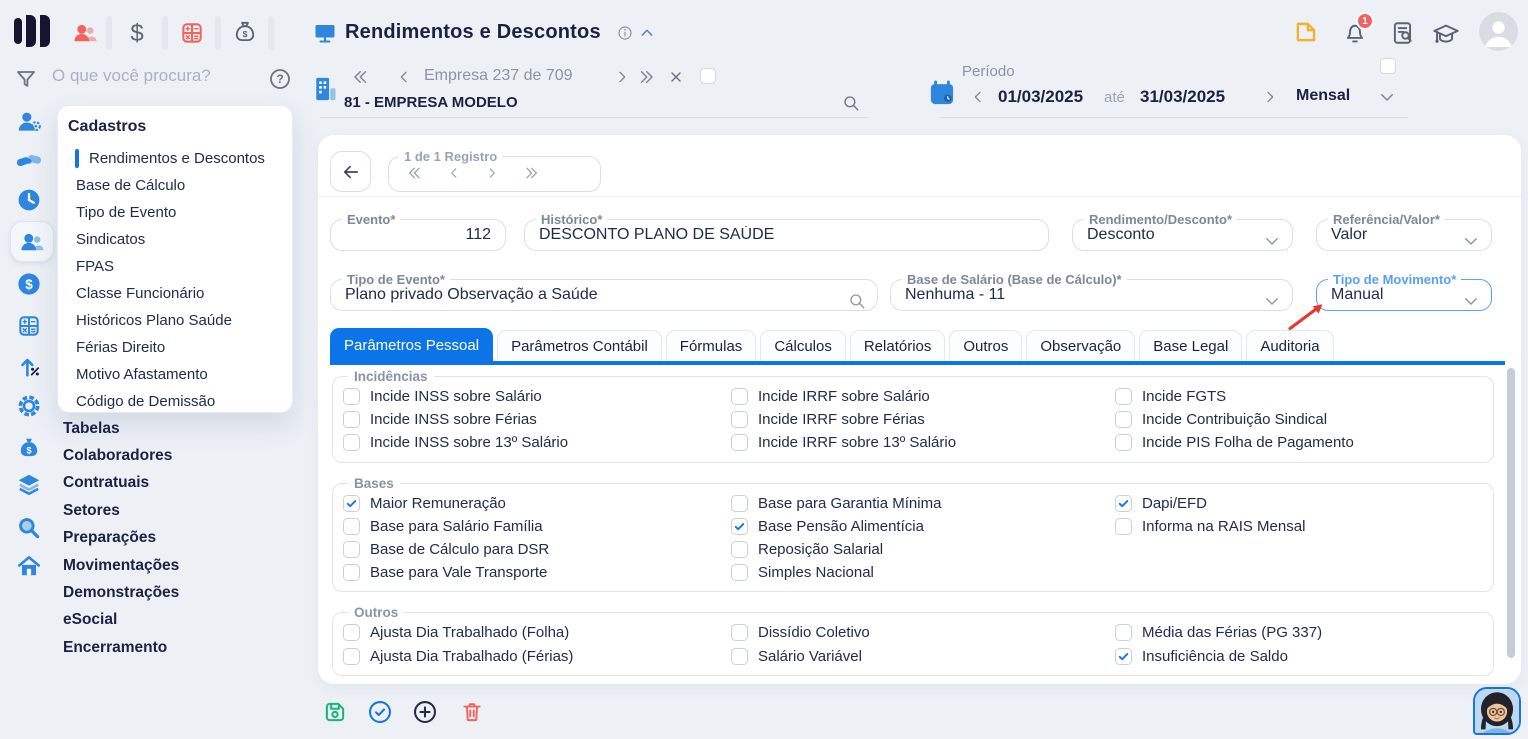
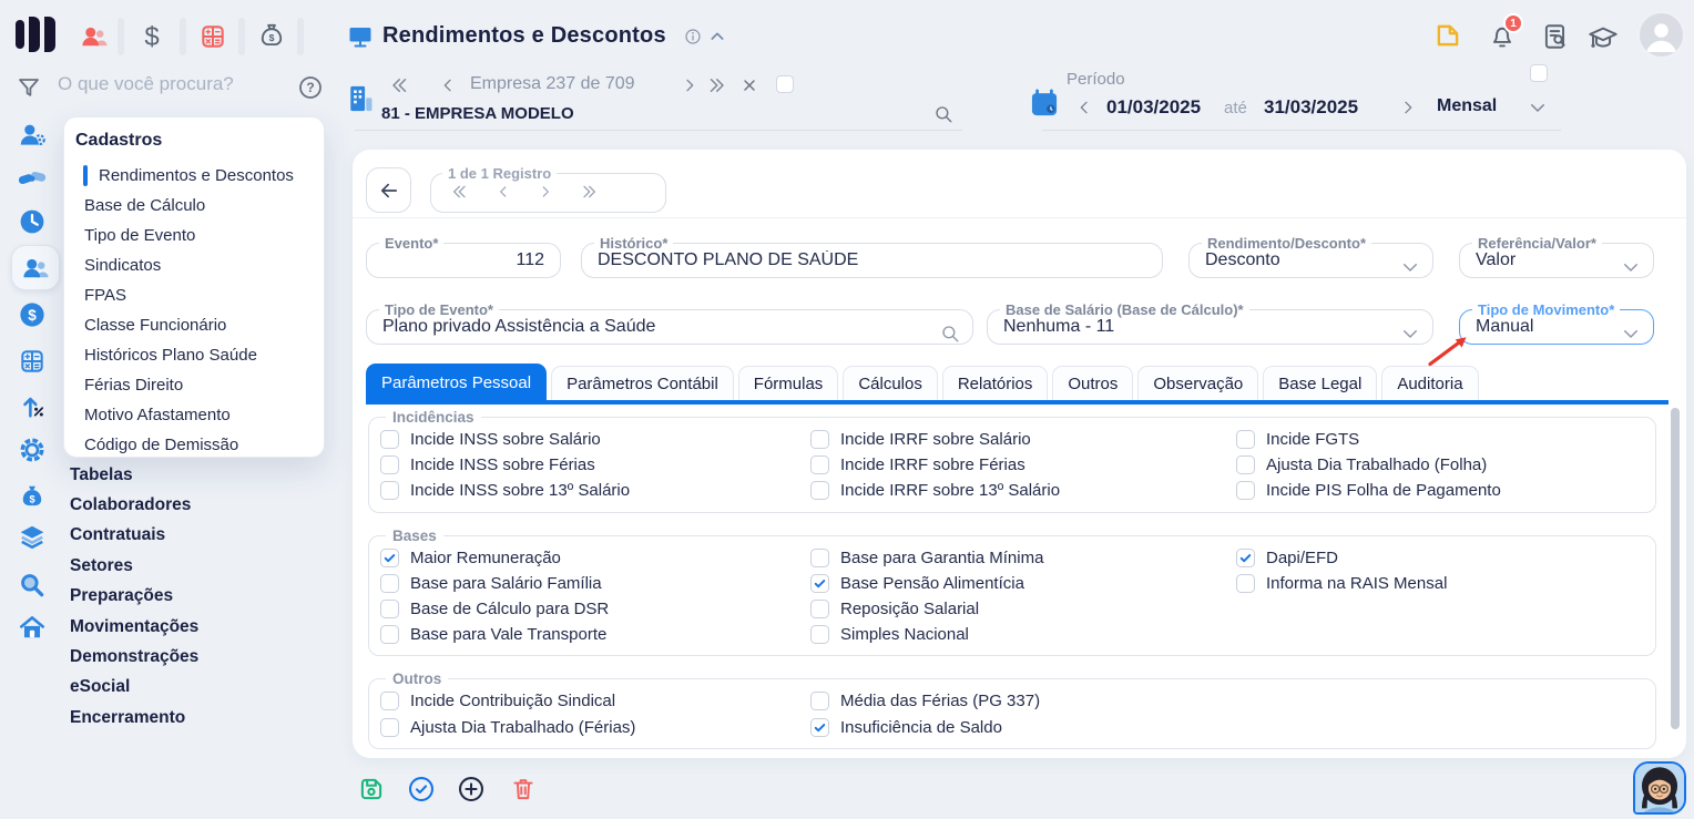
  $
  O que você procura?
  Rendimentos e Descontos
  Empresa 237 de 709
  81 - EMPRESA MODELO
  Período
  01/03/2025
  até
  31/03/2025
  Mensal
  1
  Tabelas
  Colaboradores
  Contratuais
  Setores
  Preparações
  Movimentações
  Demonstrações
  eSocial
  Encerramento
  Cadastros
  Rendimentos e Descontos
  Base de Cálculo
  Tipo de Evento
  Sindicatos
  FPAS
  Classe Funcionário
  Históricos Plano Saúde
  Férias Direito
  Motivo Afastamento
  Código de Demissão
  1 de 1 Registro
  Evento*
  112
  Histórico*
  DESCONTO PLANO DE SAÚDE
  Rendimento/Desconto*
  Desconto
  Referência/Valor*
  Valor
  Tipo de Evento*
- Plano privado Observação a Saúde
+ Plano privado Assistência a Saúde
  Base de Salário (Base de Cálculo)*
  Nenhuma - 11
  Tipo de Movimento*
  Manual
  Parâmetros Pessoal
  Parâmetros Contábil
  Fórmulas
  Cálculos
  Relatórios
  Outros
  Observação
  Base Legal
  Auditoria
  Incidências
  Incide INSS sobre Salário
  Incide INSS sobre Férias
  Incide INSS sobre 13º Salário
  Incide IRRF sobre Salário
  Incide IRRF sobre Férias
  Incide IRRF sobre 13º Salário
  Incide FGTS
- Incide Contribuição Sindical
+ Ajusta Dia Trabalhado (Folha)
  Incide PIS Folha de Pagamento
  Bases
  Maior Remuneração
  Base para Salário Família
  Base de Cálculo para DSR
  Base para Vale Transporte
  Base para Garantia Mínima
  Base Pensão Alimentícia
  Reposição Salarial
  Simples Nacional
  Dapi/EFD
  Informa na RAIS Mensal
  Outros
- Ajusta Dia Trabalhado (Folha)
+ Incide Contribuição Sindical
  Ajusta Dia Trabalhado (Férias)
- Dissídio Coletivo
- Salário Variável
  Média das Férias (PG 337)
  Insuficiência de Saldo
